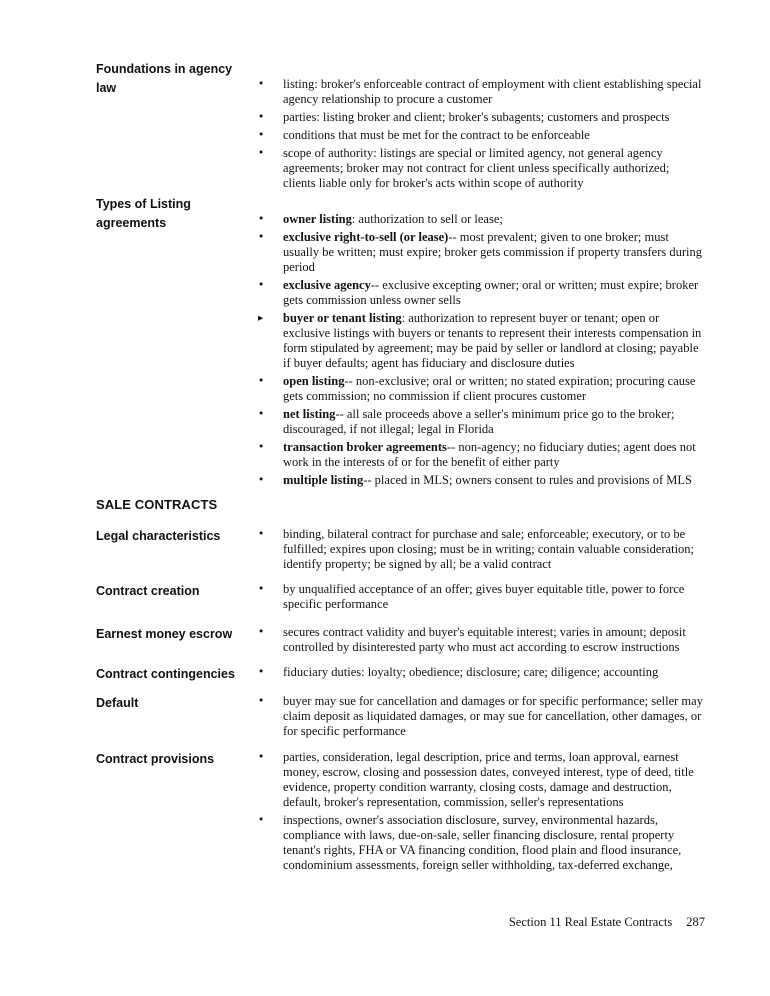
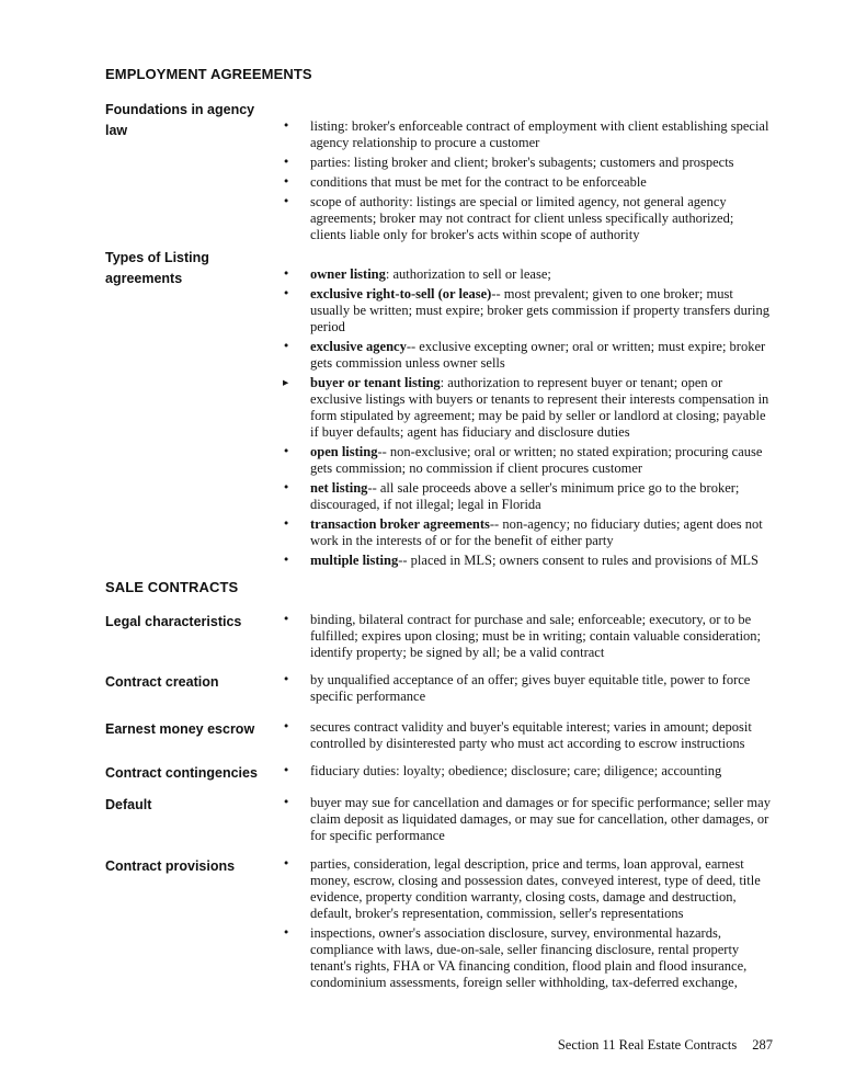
+ EMPLOYMENT AGREEMENTS
  Foundations in agency
  law
  •
  listing: broker's enforceable contract of employment with client establishing special agency relationship to procure a customer
  •
  parties: listing broker and client; broker's subagents; customers and prospects
  •
  conditions that must be met for the contract to be enforceable
  •
  scope of authority: listings are special or limited agency, not general agency agreements; broker may not contract for client unless specifically authorized; clients liable only for broker's acts within scope of authority
  Types of Listing
  agreements
  •
  owner listing: authorization to sell or lease;
  •
  exclusive right-to-sell (or lease)-- most prevalent; given to one broker; must usually be written; must expire; broker gets commission if property transfers during period
  •
  exclusive agency-- exclusive excepting owner; oral or written; must expire; broker gets commission unless owner sells
  ▸
  buyer or tenant listing: authorization to represent buyer or tenant; open or exclusive listings with buyers or tenants to represent their interests compensation in form stipulated by agreement; may be paid by seller or landlord at closing; payable if buyer defaults; agent has fiduciary and disclosure duties
  •
  open listing-- non-exclusive; oral or written; no stated expiration; procuring cause gets commission; no commission if client procures customer
  •
  net listing-- all sale proceeds above a seller's minimum price go to the broker; discouraged, if not illegal; legal in Florida
  •
  transaction broker agreements-- non-agency; no fiduciary duties; agent does not work in the interests of or for the benefit of either party
  •
  multiple listing-- placed in MLS; owners consent to rules and provisions of MLS
  SALE CONTRACTS
  Legal characteristics
  •
  binding, bilateral contract for purchase and sale; enforceable; executory, or to be fulfilled; expires upon closing; must be in writing; contain valuable consideration; identify property; be signed by all; be a valid contract
  Contract creation
  •
  by unqualified acceptance of an offer; gives buyer equitable title, power to force specific performance
  Earnest money escrow
  •
  secures contract validity and buyer's equitable interest; varies in amount; deposit controlled by disinterested party who must act according to escrow instructions
  Contract contingencies
  •
  fiduciary duties: loyalty; obedience; disclosure; care; diligence; accounting
  Default
  •
  buyer may sue for cancellation and damages or for specific performance; seller may claim deposit as liquidated damages, or may sue for cancellation, other damages, or for specific performance
  Contract provisions
  •
  parties, consideration, legal description, price and terms, loan approval, earnest money, escrow, closing and possession dates, conveyed interest, type of deed, title evidence, property condition warranty, closing costs, damage and destruction, default, broker's representation, commission, seller's representations
  •
  inspections, owner's association disclosure, survey, environmental hazards, compliance with laws, due-on-sale, seller financing disclosure, rental property tenant's rights, FHA or VA financing condition, flood plain and flood insurance, condominium assessments, foreign seller withholding, tax-deferred exchange,
  Section 11 Real Estate Contracts 287
